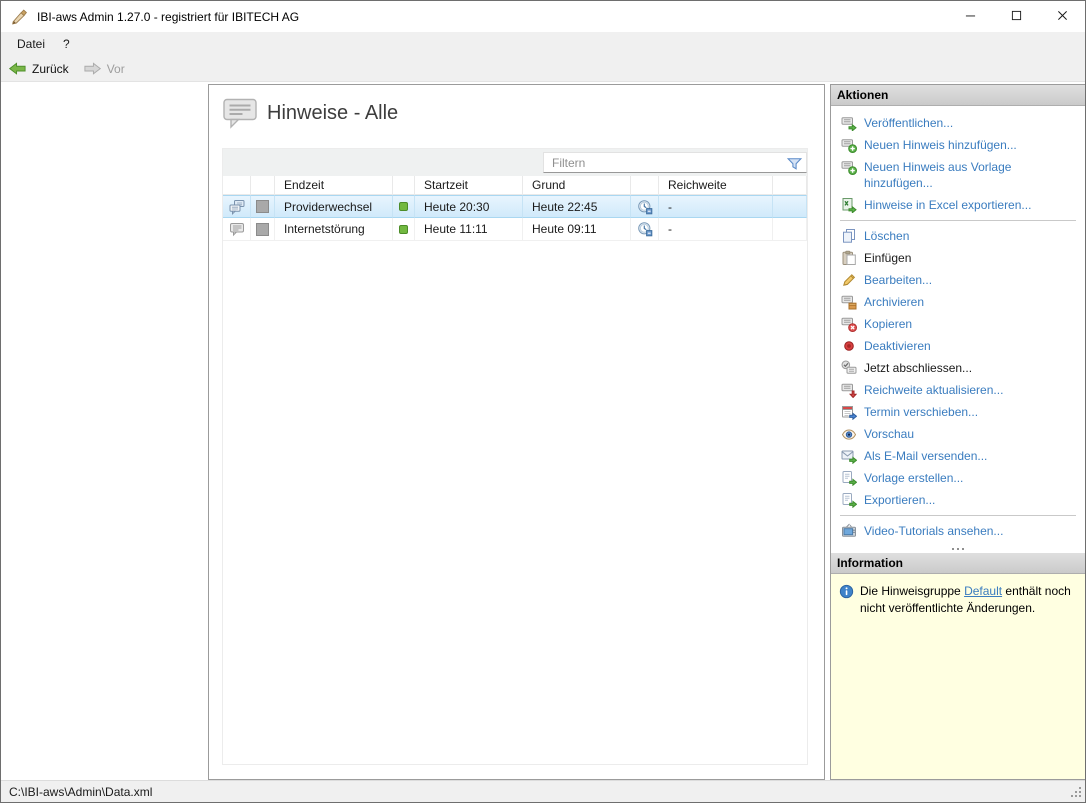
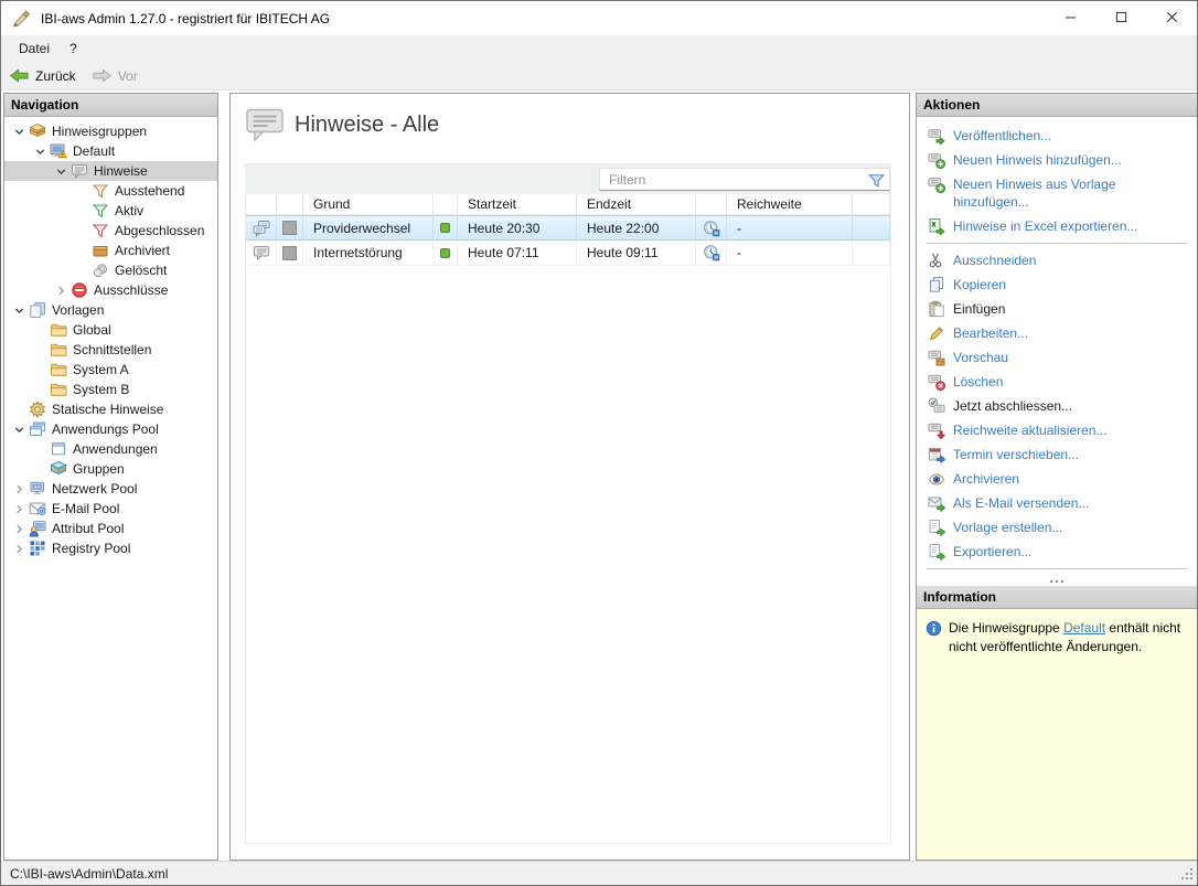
  IBI-aws Admin 1.27.0 - registriert für IBITECH AG
  Datei
  ?
  Zurück
  Vor
+ Navigation
+ Hinweisgruppen
+ Default
+ Hinweise
+ Ausstehend
+ Aktiv
+ Abgeschlossen
+ Archiviert
+ Gelöscht
+ Ausschlüsse
+ Vorlagen
+ Global
+ Schnittstellen
+ System A
+ System B
+ Statische Hinweise
+ Anwendungs Pool
+ Anwendungen
+ Gruppen
+ Netzwerk Pool
+ E-Mail Pool
+ Attribut Pool
+ Registry Pool
  Hinweise - Alle
  Filtern
- Endzeit
+ Grund
  Startzeit
- Grund
+ Endzeit
  Reichweite
  Providerwechsel
  Heute 20:30
- Heute 22:45
+ Heute 22:00
  -
  Internetstörung
- Heute 11:11
+ Heute 07:11
  Heute 09:11
  -
  Aktionen
  Veröffentlichen...
  Neuen Hinweis hinzufügen...
  Neuen Hinweis aus Vorlage hinzufügen...
  Hinweise in Excel exportieren...
+ Ausschneiden
- Löschen
+ Kopieren
  Einfügen
  Bearbeiten...
- Archivieren
+ Vorschau
- Kopieren
+ Löschen
- Deaktivieren
  Jetzt abschliessen...
  Reichweite aktualisieren...
  Termin verschieben...
- Vorschau
+ Archivieren
  Als E-Mail versenden...
  Vorlage erstellen...
  Exportieren...
- Video-Tutorials ansehen...
  Information
- Die Hinweisgruppe Default enthält noch nicht veröffentlichte Änderungen.
+ Die Hinweisgruppe Default enthält nicht nicht veröffentlichte Änderungen.
  C:\IBI-aws\Admin\Data.xml
